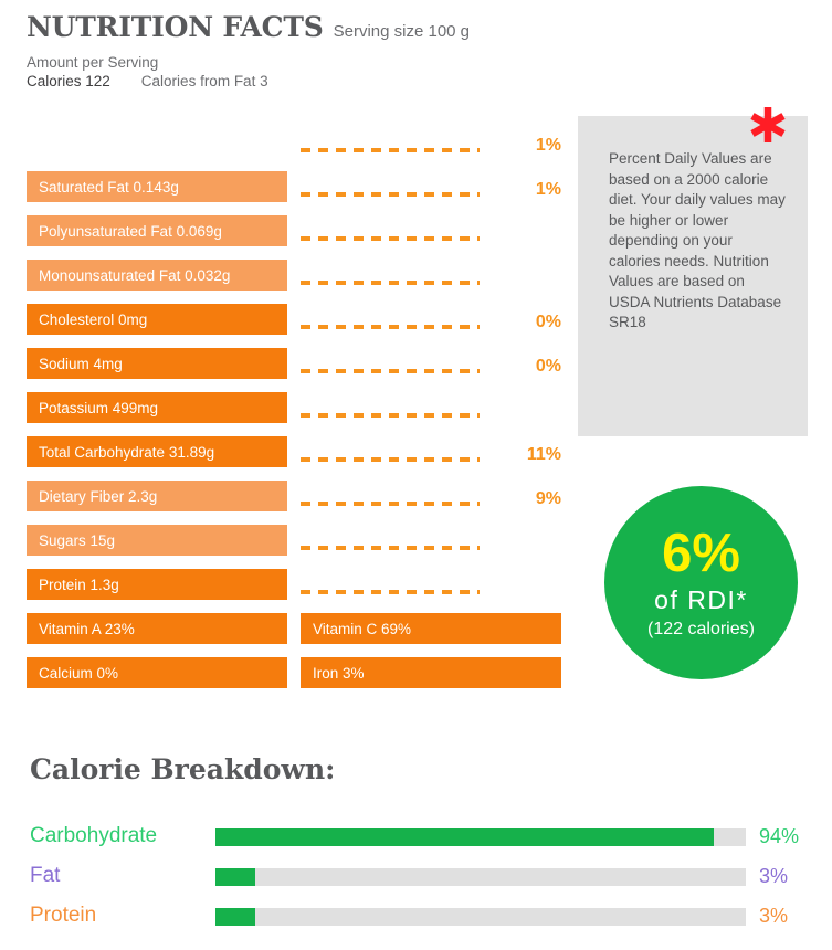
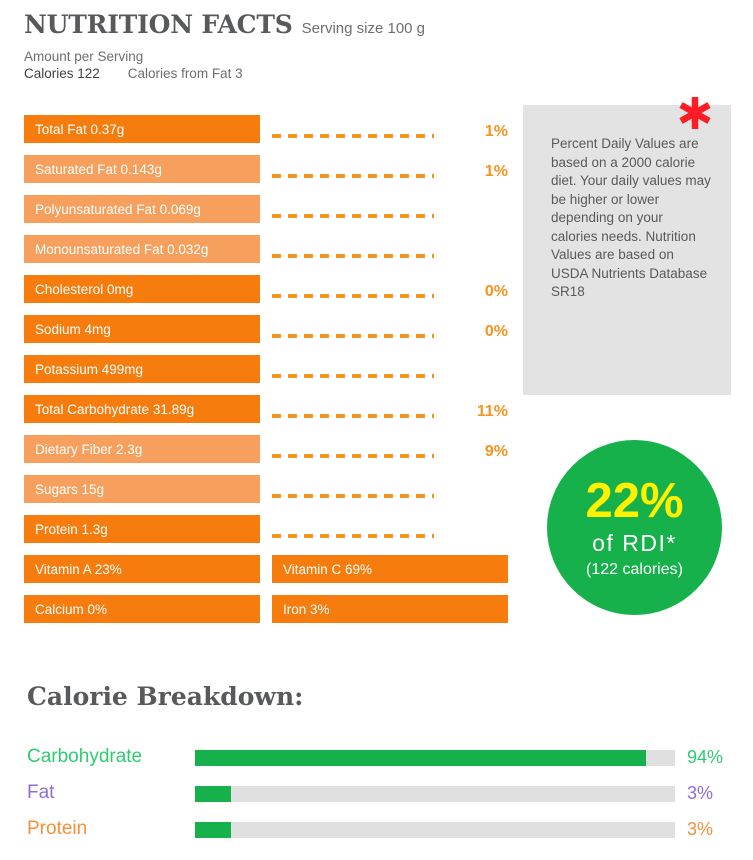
  NUTRITION FACTS
  Serving size 100 g
  Amount per Serving
  Calories 122
  Calories from Fat 3
+ Total Fat 0.37g
  1%
  Saturated Fat 0.143g
  1%
  Polyunsaturated Fat 0.069g
  Monounsaturated Fat 0.032g
  Cholesterol 0mg
  0%
  Sodium 4mg
  0%
  Potassium 499mg
  Total Carbohydrate 31.89g
  11%
  Dietary Fiber 2.3g
  9%
  Sugars 15g
  Protein 1.3g
  Vitamin A 23%
  Vitamin C 69%
  Calcium 0%
  Iron 3%
  Percent Daily Values are based on a 2000 calorie diet. Your daily values may be higher or lower depending on your calories needs. Nutrition Values are based on USDA Nutrients Database SR18
- 6%
+ 22%
  of RDI*
  (122 calories)
  Calorie Breakdown:
  Carbohydrate
  94%
  Fat
  3%
  Protein
  3%
